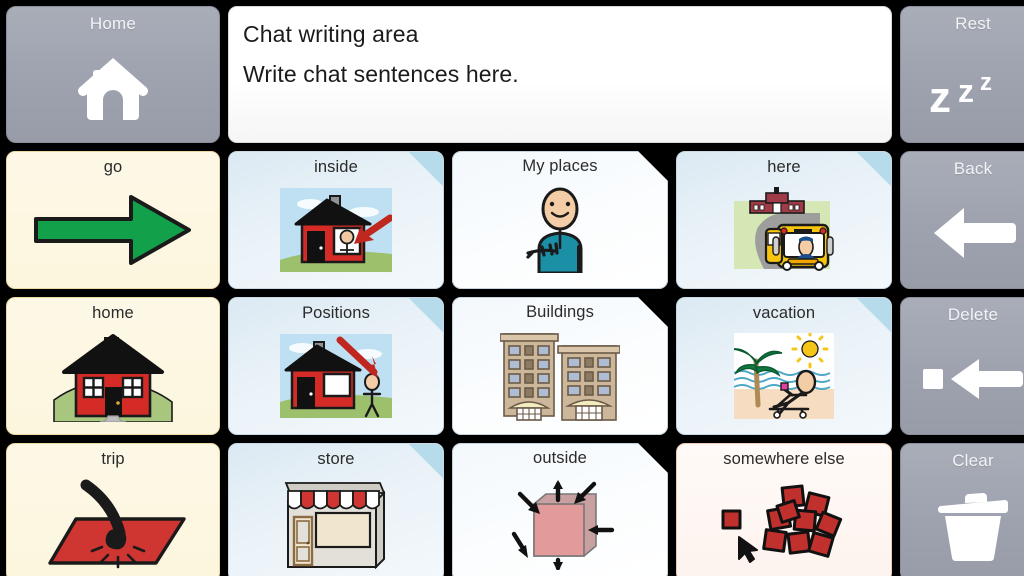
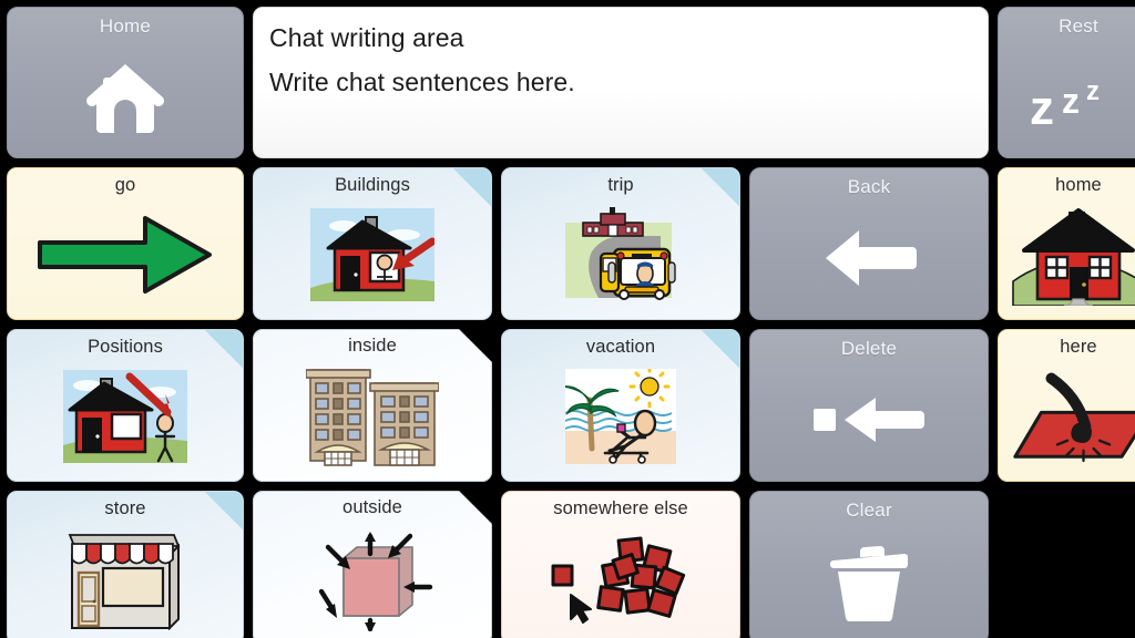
  Home
  Chat writing area
  Write chat sentences here.
  Rest
  z
  z
  z
  go
- inside
+ Buildings
- My places
- here
+ trip
  Back
  home
  Positions
- Buildings
+ inside
  vacation
  Delete
- trip
+ here
  store
  outside
  somewhere else
  Clear
